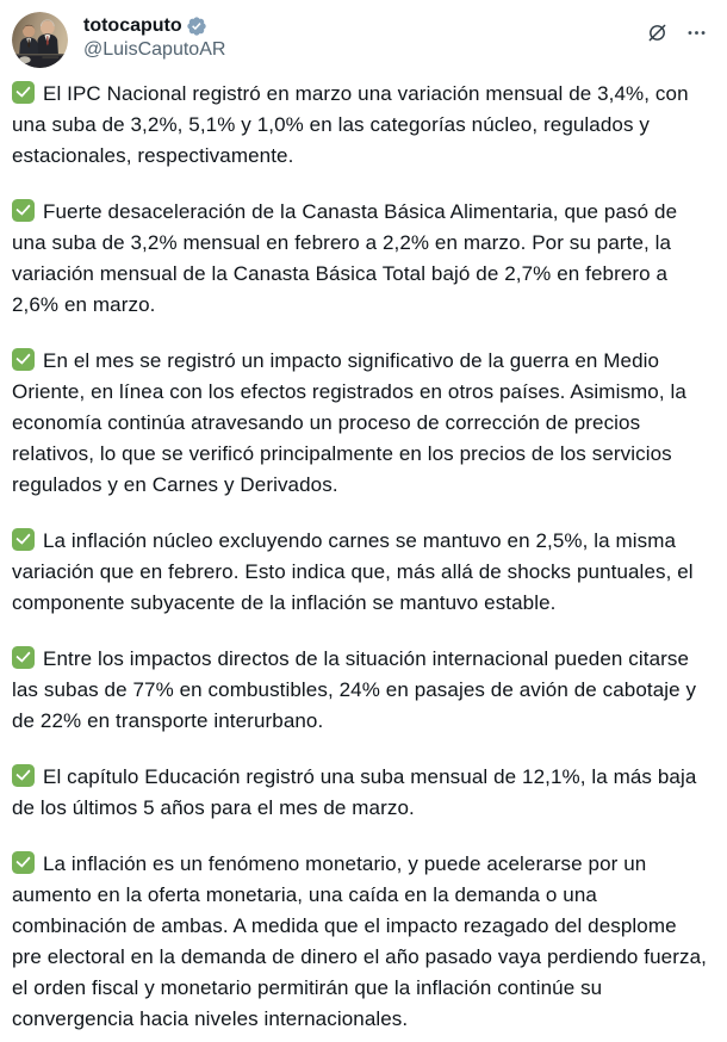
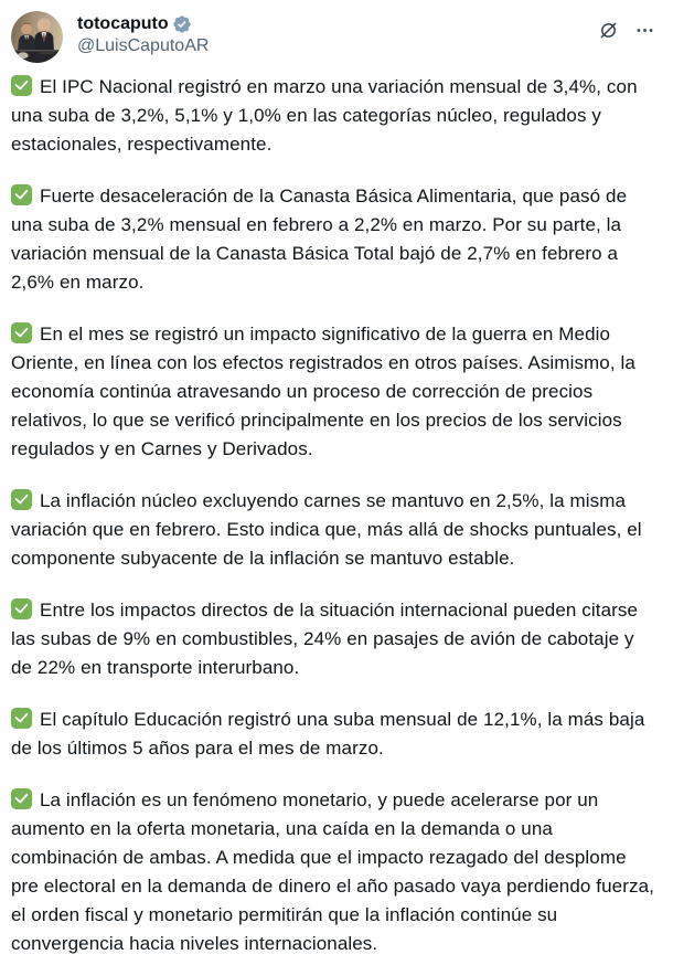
  totocaputo
  @LuisCaputoAR
  El IPC Nacional registró en marzo una variación mensual de 3,4%, con una suba de 3,2%, 5,1% y 1,0% en las categorías núcleo, regulados y estacionales, respectivamente.
  Fuerte desaceleración de la Canasta Básica Alimentaria, que pasó de una suba de 3,2% mensual en febrero a 2,2% en marzo. Por su parte, la variación mensual de la Canasta Básica Total bajó de 2,7% en febrero a 2,6% en marzo.
  En el mes se registró un impacto significativo de la guerra en Medio Oriente, en línea con los efectos registrados en otros países. Asimismo, la economía continúa atravesando un proceso de corrección de precios relativos, lo que se verificó principalmente en los precios de los servicios regulados y en Carnes y Derivados.
  La inflación núcleo excluyendo carnes se mantuvo en 2,5%, la misma variación que en febrero. Esto indica que, más allá de shocks puntuales, el componente subyacente de la inflación se mantuvo estable.
- Entre los impactos directos de la situación internacional pueden citarse las subas de 77% en combustibles, 24% en pasajes de avión de cabotaje y de 22% en transporte interurbano.
+ Entre los impactos directos de la situación internacional pueden citarse las subas de 9% en combustibles, 24% en pasajes de avión de cabotaje y de 22% en transporte interurbano.
  El capítulo Educación registró una suba mensual de 12,1%, la más baja de los últimos 5 años para el mes de marzo.
  La inflación es un fenómeno monetario, y puede acelerarse por un aumento en la oferta monetaria, una caída en la demanda o una combinación de ambas. A medida que el impacto rezagado del desplome pre electoral en la demanda de dinero el año pasado vaya perdiendo fuerza, el orden fiscal y monetario permitirán que la inflación continúe su convergencia hacia niveles internacionales.
